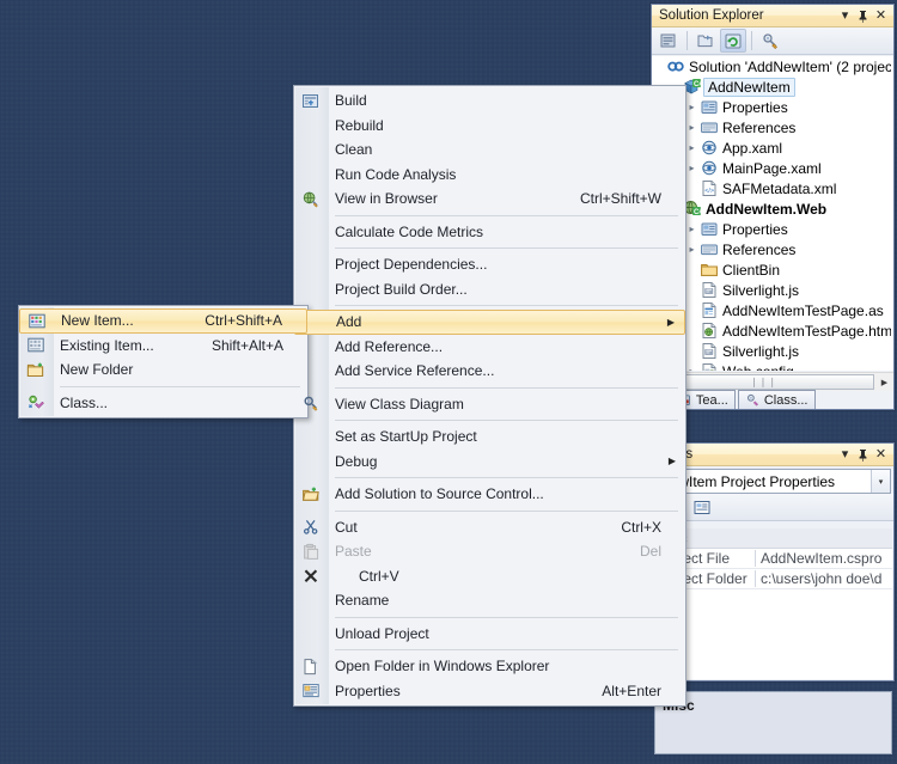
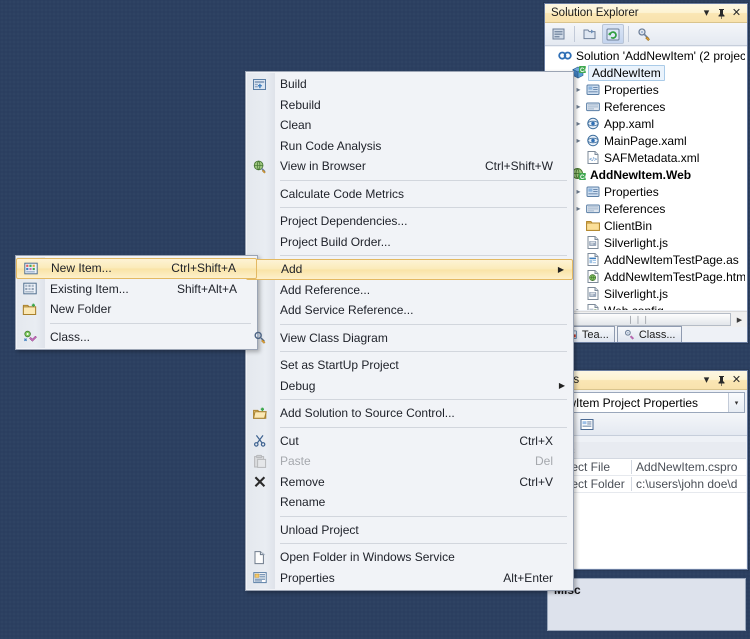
  Solution Explorer
  ▾
  ✕
  Solution 'AddNewItem' (2 projec
  AddNewItem
  ▸
  Properties
  ▸
  References
  ▸
  App.xaml
  ▸
  MainPage.xaml
  SAFMetadata.xml
  AddNewItem.Web
  ▸
  Properties
  ▸
  References
  ClientBin
  Silverlight.js
  AddNewItemTestPage.as
  AddNewItemTestPage.htm
  Silverlight.js
  ❘❘❘
  Tea...
  Class...
  ▾
  ✕
  Item Project Properties
  AddNewItem.cspro
  c:\users\john doe\d
  Build
  Rebuild
  Clean
  Run Code Analysis
  View in Browser
  Ctrl+Shift+W
  Calculate Code Metrics
  Project Dependencies...
  Project Build Order...
  Add
  ▶
  Add Reference...
  Add Service Reference...
  View Class Diagram
  Set as StartUp Project
  Debug
  ▶
  Add Solution to Source Control...
  Cut
  Ctrl+X
  Paste
  Del
+ Remove
  Ctrl+V
  Rename
  Unload Project
- Open Folder in Windows Explorer
+ Open Folder in Windows Service
  Properties
  Alt+Enter
  New Item...
  Ctrl+Shift+A
  Existing Item...
  Shift+Alt+A
  New Folder
  Class...
